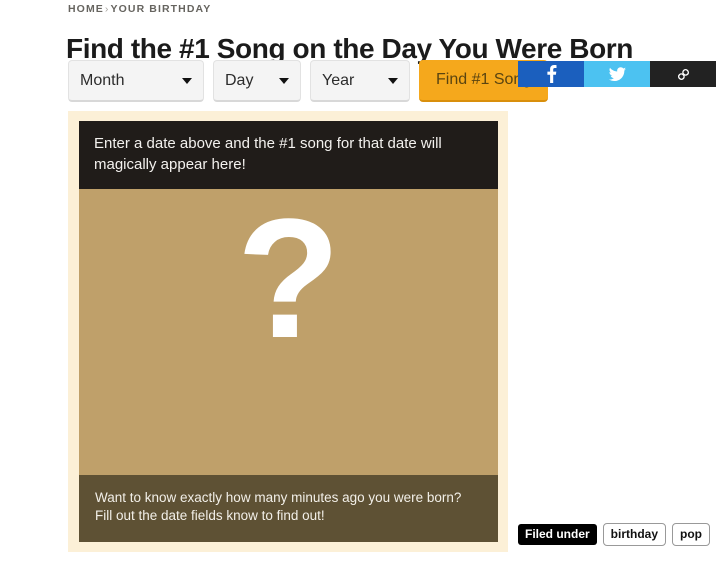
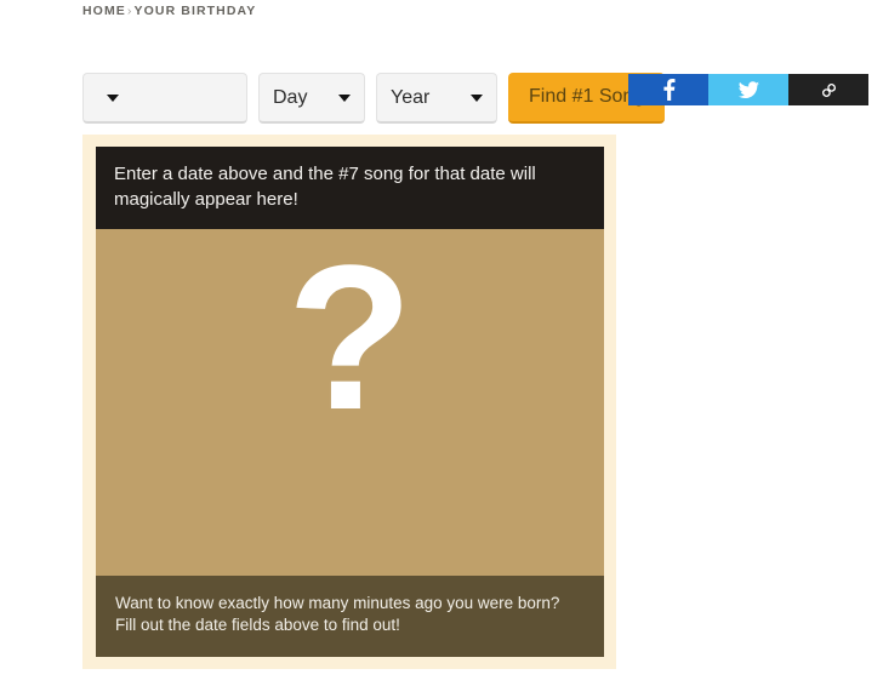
  HOME›YOUR BIRTHDAY
- Find the #1 Song on the Day You Were Born
- Month
  Day
  Year
  Find #1 So
- Enter a date above and the #1 song for that date will magically appear here!
+ Enter a date above and the #7 song for that date will magically appear here!
  ?
- Want to know exactly how many minutes ago you were born? Fill out the date fields know to find out!
+ Want to know exactly how many minutes ago you were born? Fill out the date fields above to find out!
- Filed under
- birthday
- pop
